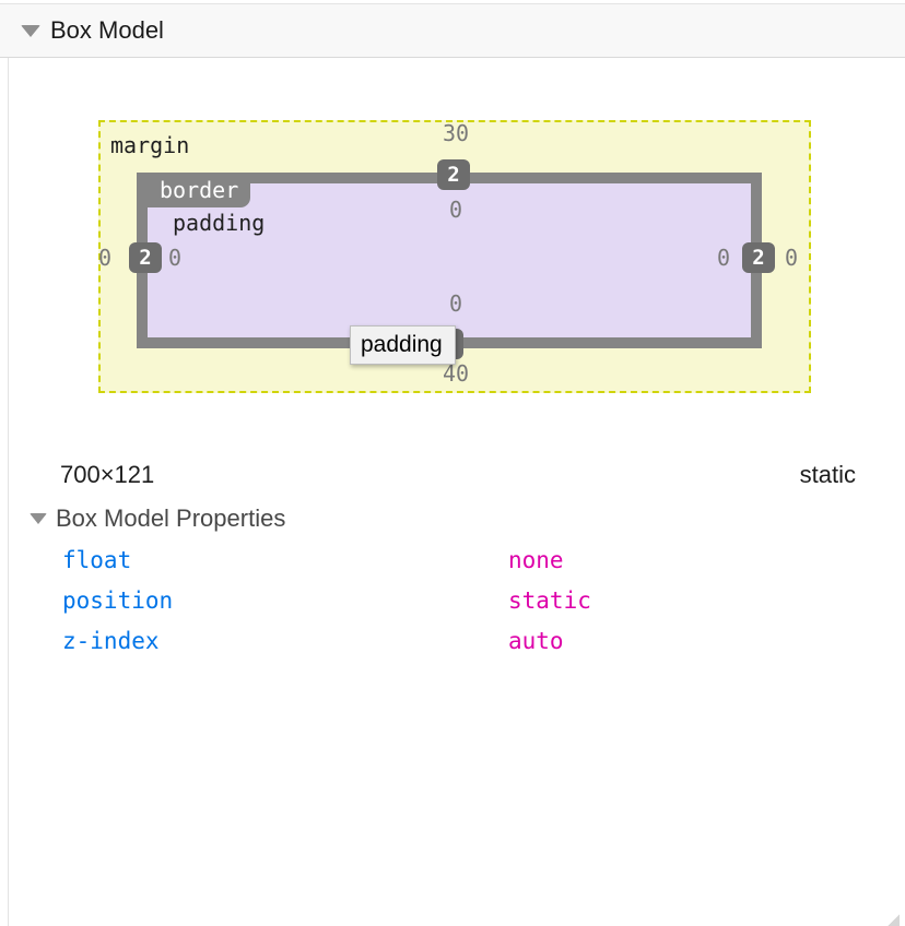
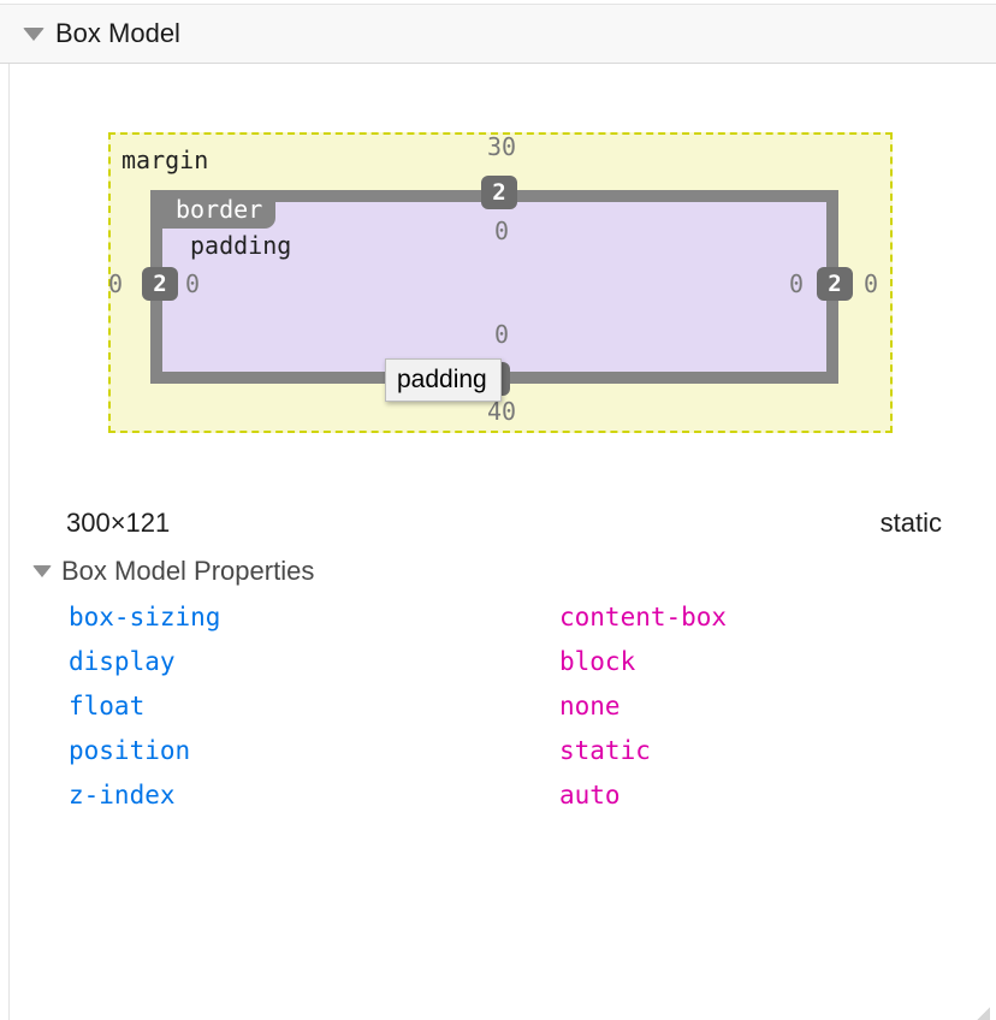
  Box Model
  margin
  border
  padding
  30
  0
  0
  40
  0
  0
  0
  0
  2
  2
  2
  padding
- 700×121
+ 300×121
  static
  Box Model Properties
+ box-sizing
+ content-box
+ display
+ block
  float
  none
  position
  static
  z-index
  auto
